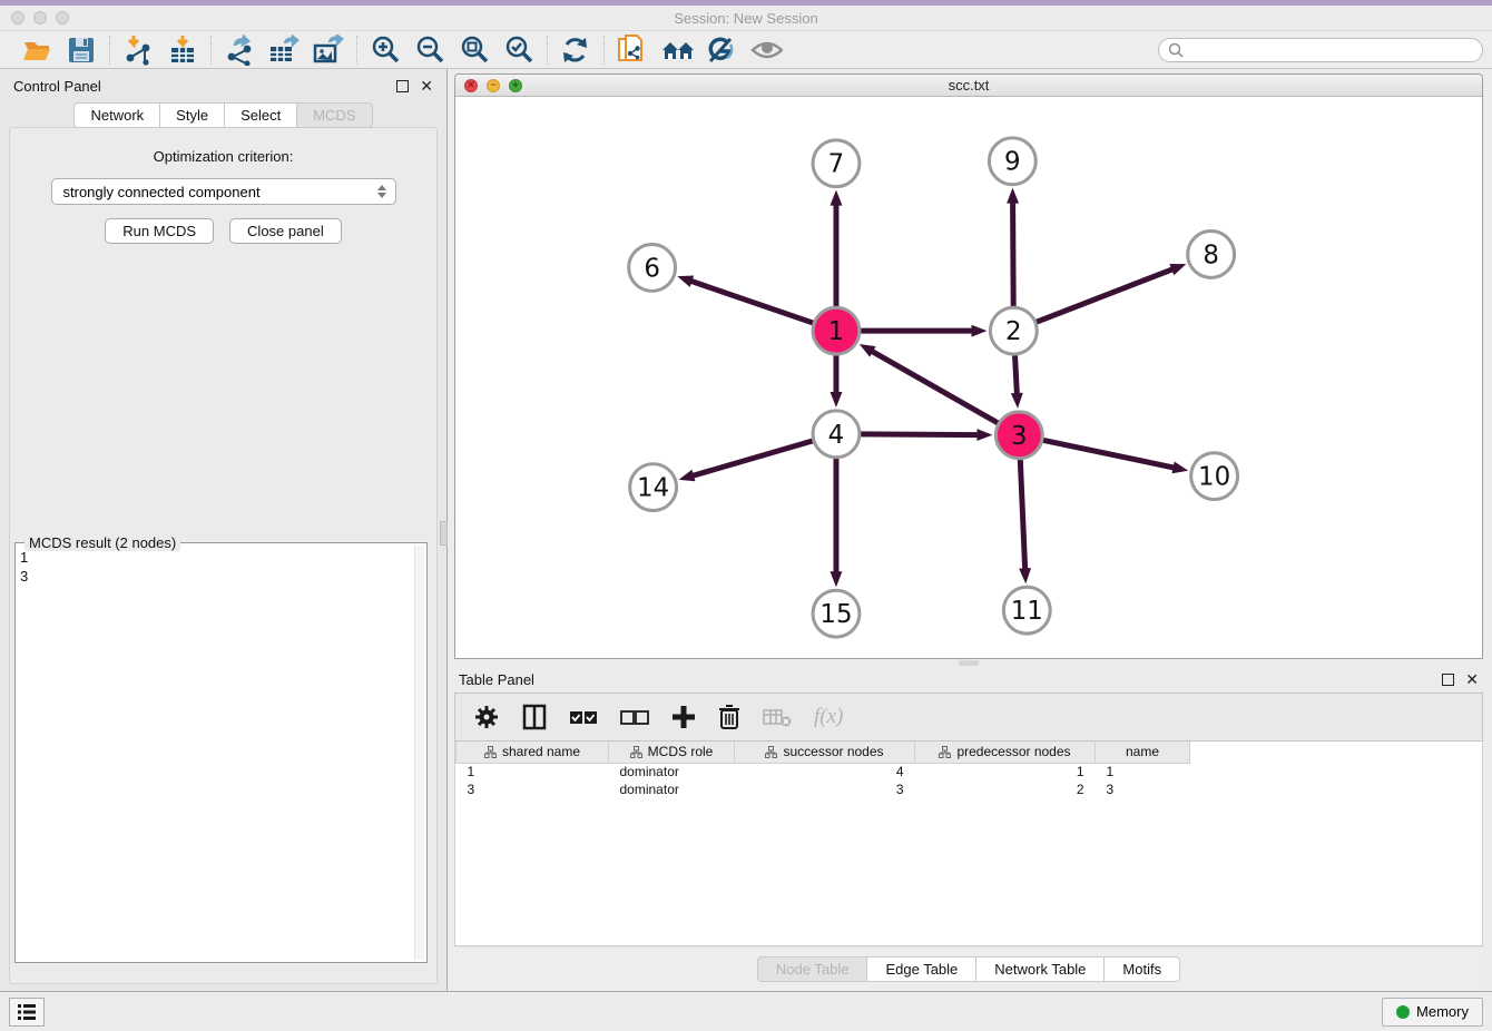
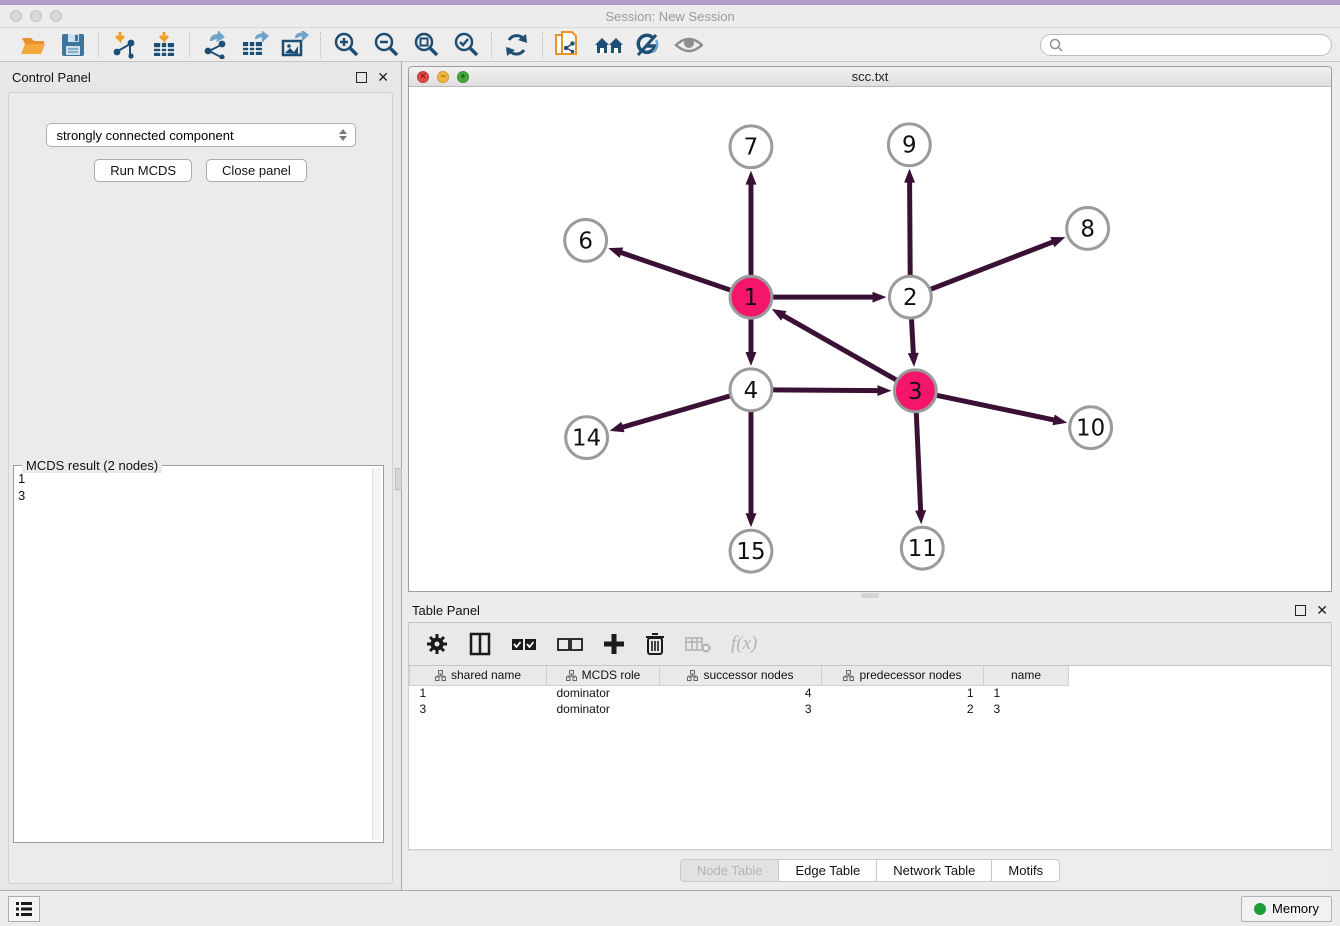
  Session: New Session
  Control Panel
  ✕
- Network
- Style
- Select
- MCDS
- Optimization criterion:
  strongly connected component
  Run MCDS
  Close panel
  MCDS result (2 nodes)
  1
  3
  ✕
  −
  +
  scc.txt
  7
  9
  6
  8
  1
  2
  4
  3
  14
  10
  15
  11
  Table Panel
  ✕
  f(x)
  shared name	MCDS role	successor nodes	predecessor nodes	name
  1	dominator	4	1	1
  3	dominator	3	2	3
  Node Table
  Edge Table
  Network Table
  Motifs
  Memory
